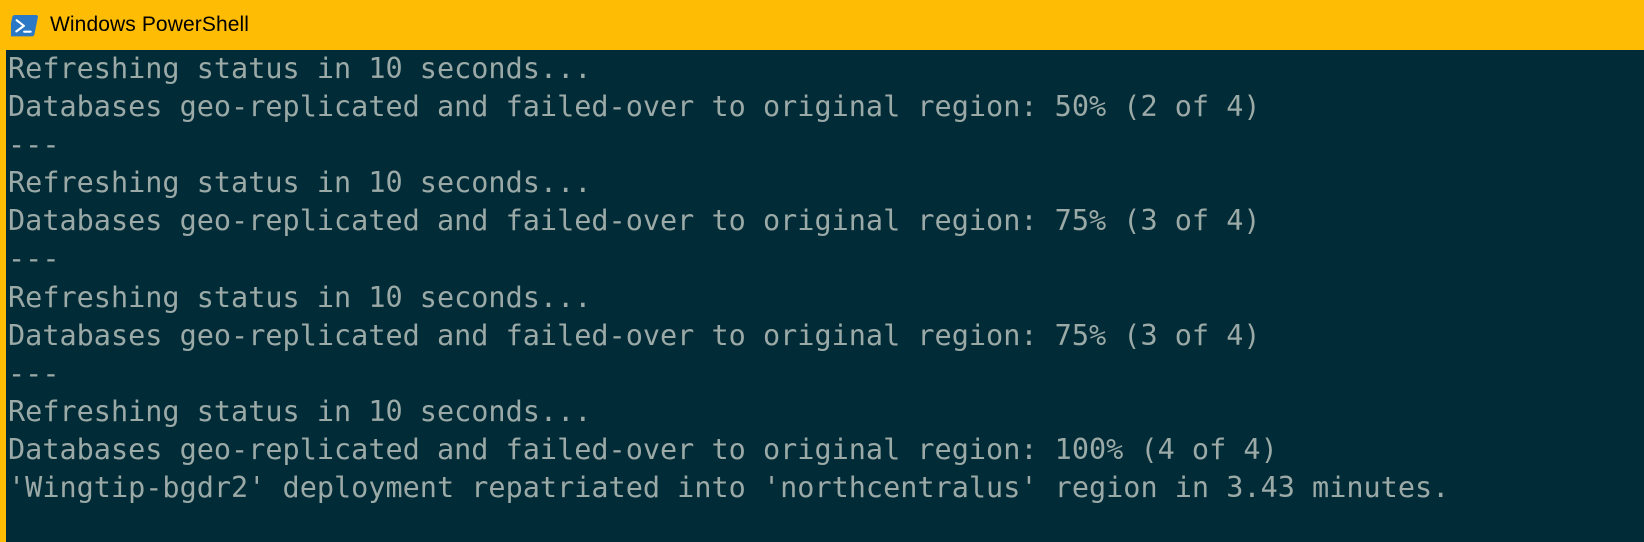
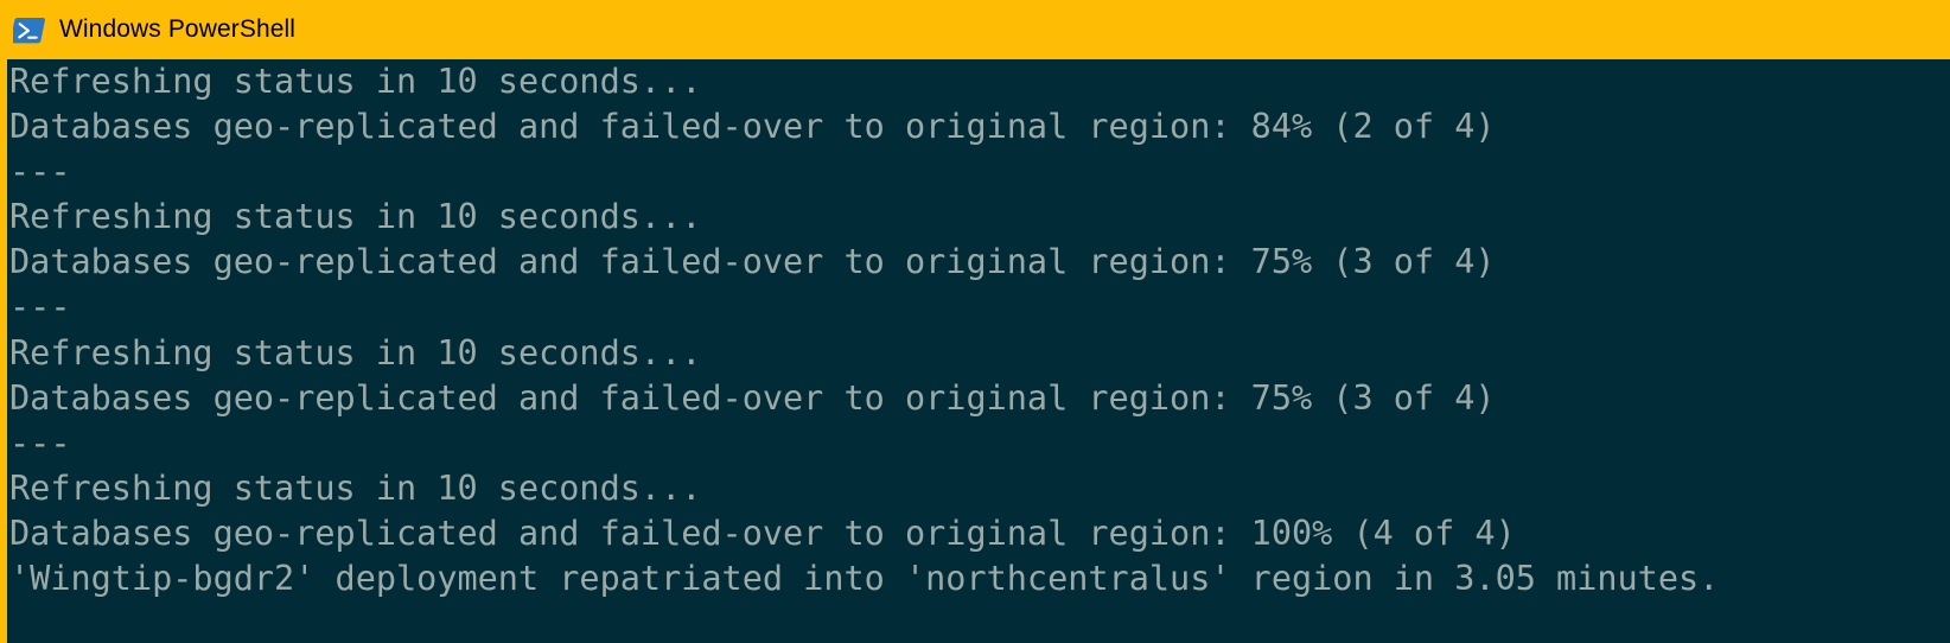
  Windows PowerShell
  Refreshing status in 10 seconds...
- Databases geo-replicated and failed-over to original region: 50% (2 of 4)
+ Databases geo-replicated and failed-over to original region: 84% (2 of 4)
  ---
  Refreshing status in 10 seconds...
  Databases geo-replicated and failed-over to original region: 75% (3 of 4)
  ---
  Refreshing status in 10 seconds...
  Databases geo-replicated and failed-over to original region: 75% (3 of 4)
  ---
  Refreshing status in 10 seconds...
  Databases geo-replicated and failed-over to original region: 100% (4 of 4)
- 'Wingtip-bgdr2' deployment repatriated into 'northcentralus' region in 3.43 minutes.
+ 'Wingtip-bgdr2' deployment repatriated into 'northcentralus' region in 3.05 minutes.
